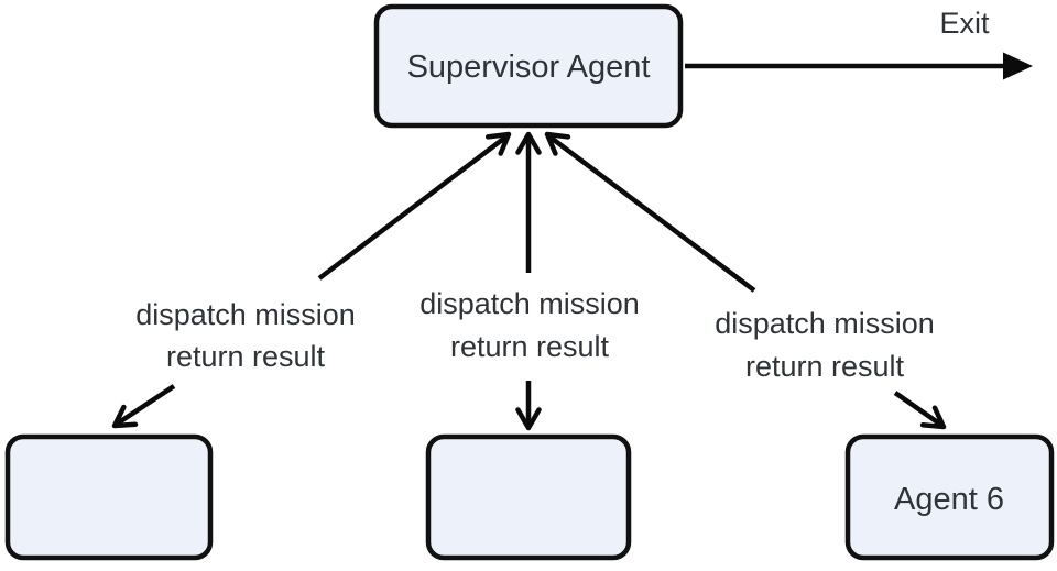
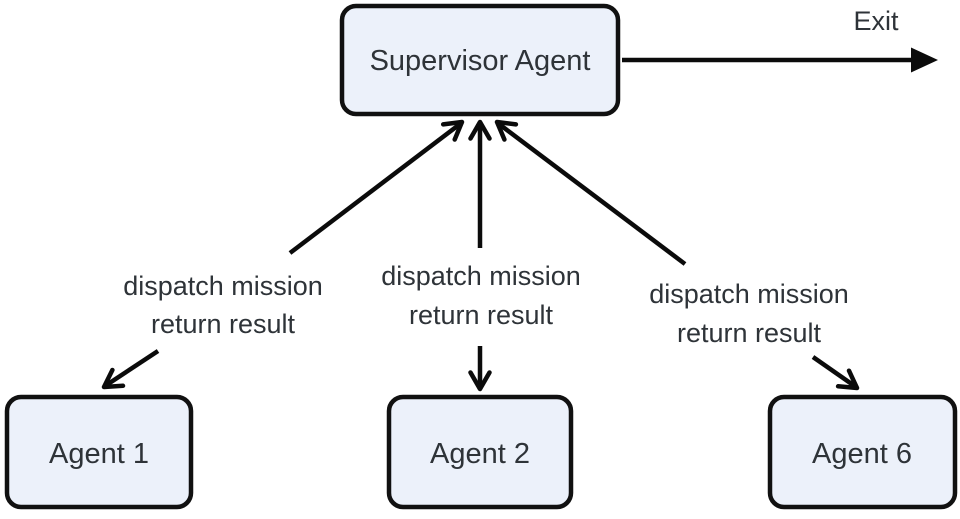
  Supervisor Agent
+ Agent 1
+ Agent 2
  Agent 6
  Exit
  dispatch mission
  return result
  dispatch mission
  return result
  dispatch mission
  return result
